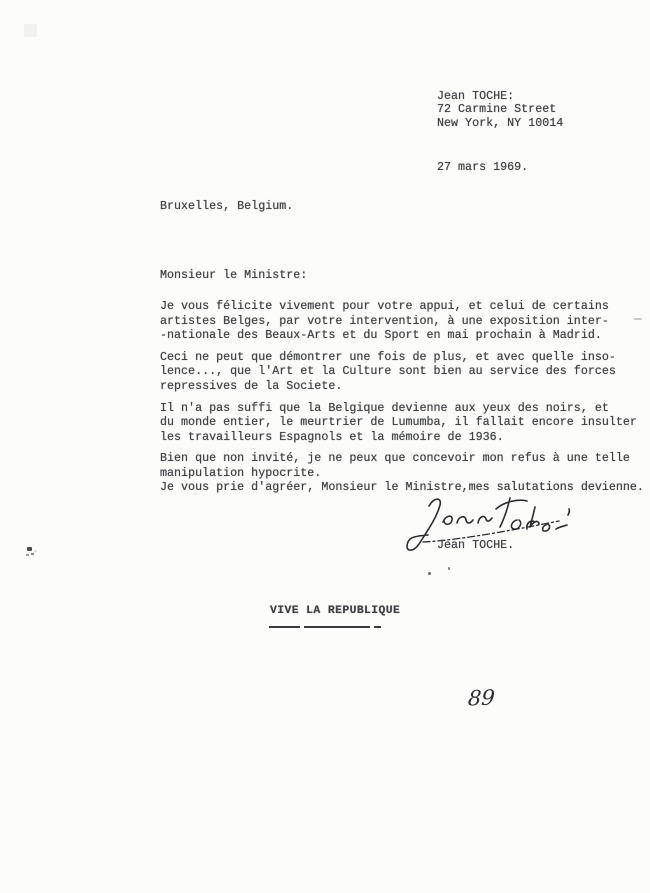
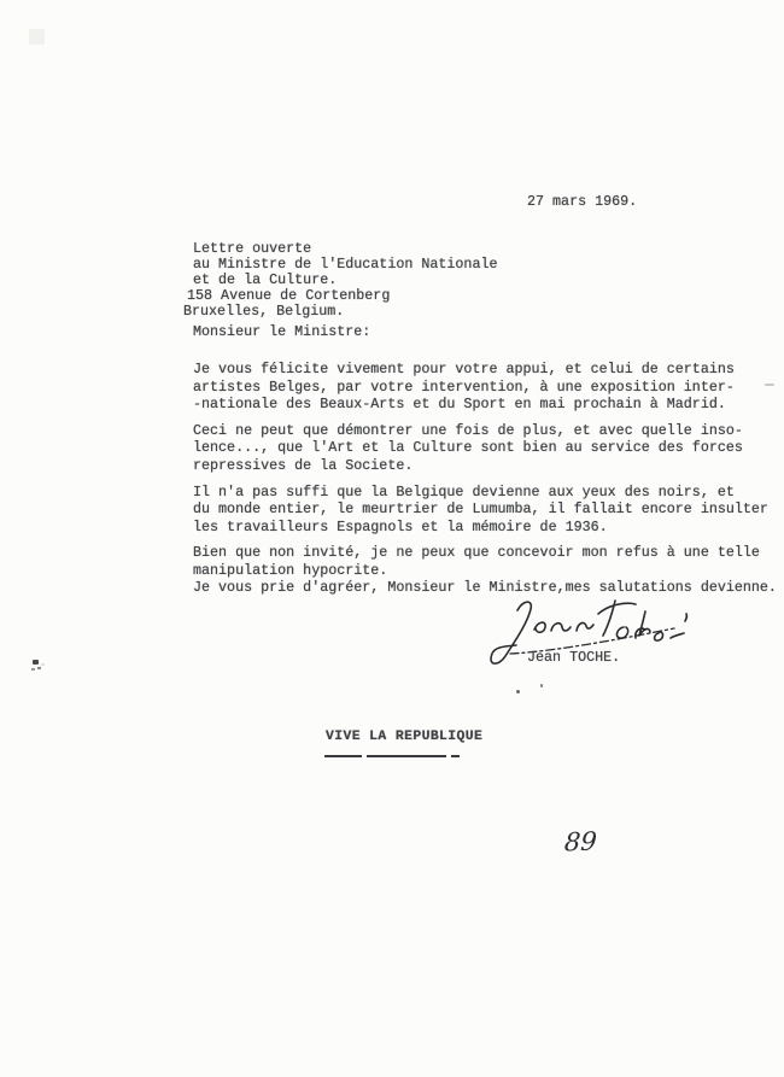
- Jean TOCHE:
- 72 Carmine Street
- New York, NY 10014
  27 mars 1969.
+ Lettre ouverte
+ au Ministre de l'Education Nationale
+ et de la Culture.
+ 158 Avenue de Cortenberg
  Bruxelles, Belgium.
  Monsieur le Ministre:
  Je vous félicite vivement pour votre appui, et celui de certains
  artistes Belges, par votre intervention, à une exposition inter-
  -nationale des Beaux-Arts et du Sport en mai prochain à Madrid.
  Ceci ne peut que démontrer une fois de plus, et avec quelle inso-
  lence..., que l'Art et la Culture sont bien au service des forces
  repressives de la Societe.
  Il n'a pas suffi que la Belgique devienne aux yeux des noirs, et
  du monde entier, le meurtrier de Lumumba, il fallait encore insulter
  les travailleurs Espagnols et la mémoire de 1936.
  Bien que non invité, je ne peux que concevoir mon refus à une telle
  manipulation hypocrite.
  Je vous prie d'agréer, Monsieur le Ministre,mes salutations devienne.
  Jean TOCHE.
  VIVE LA REPUBLIQUE
